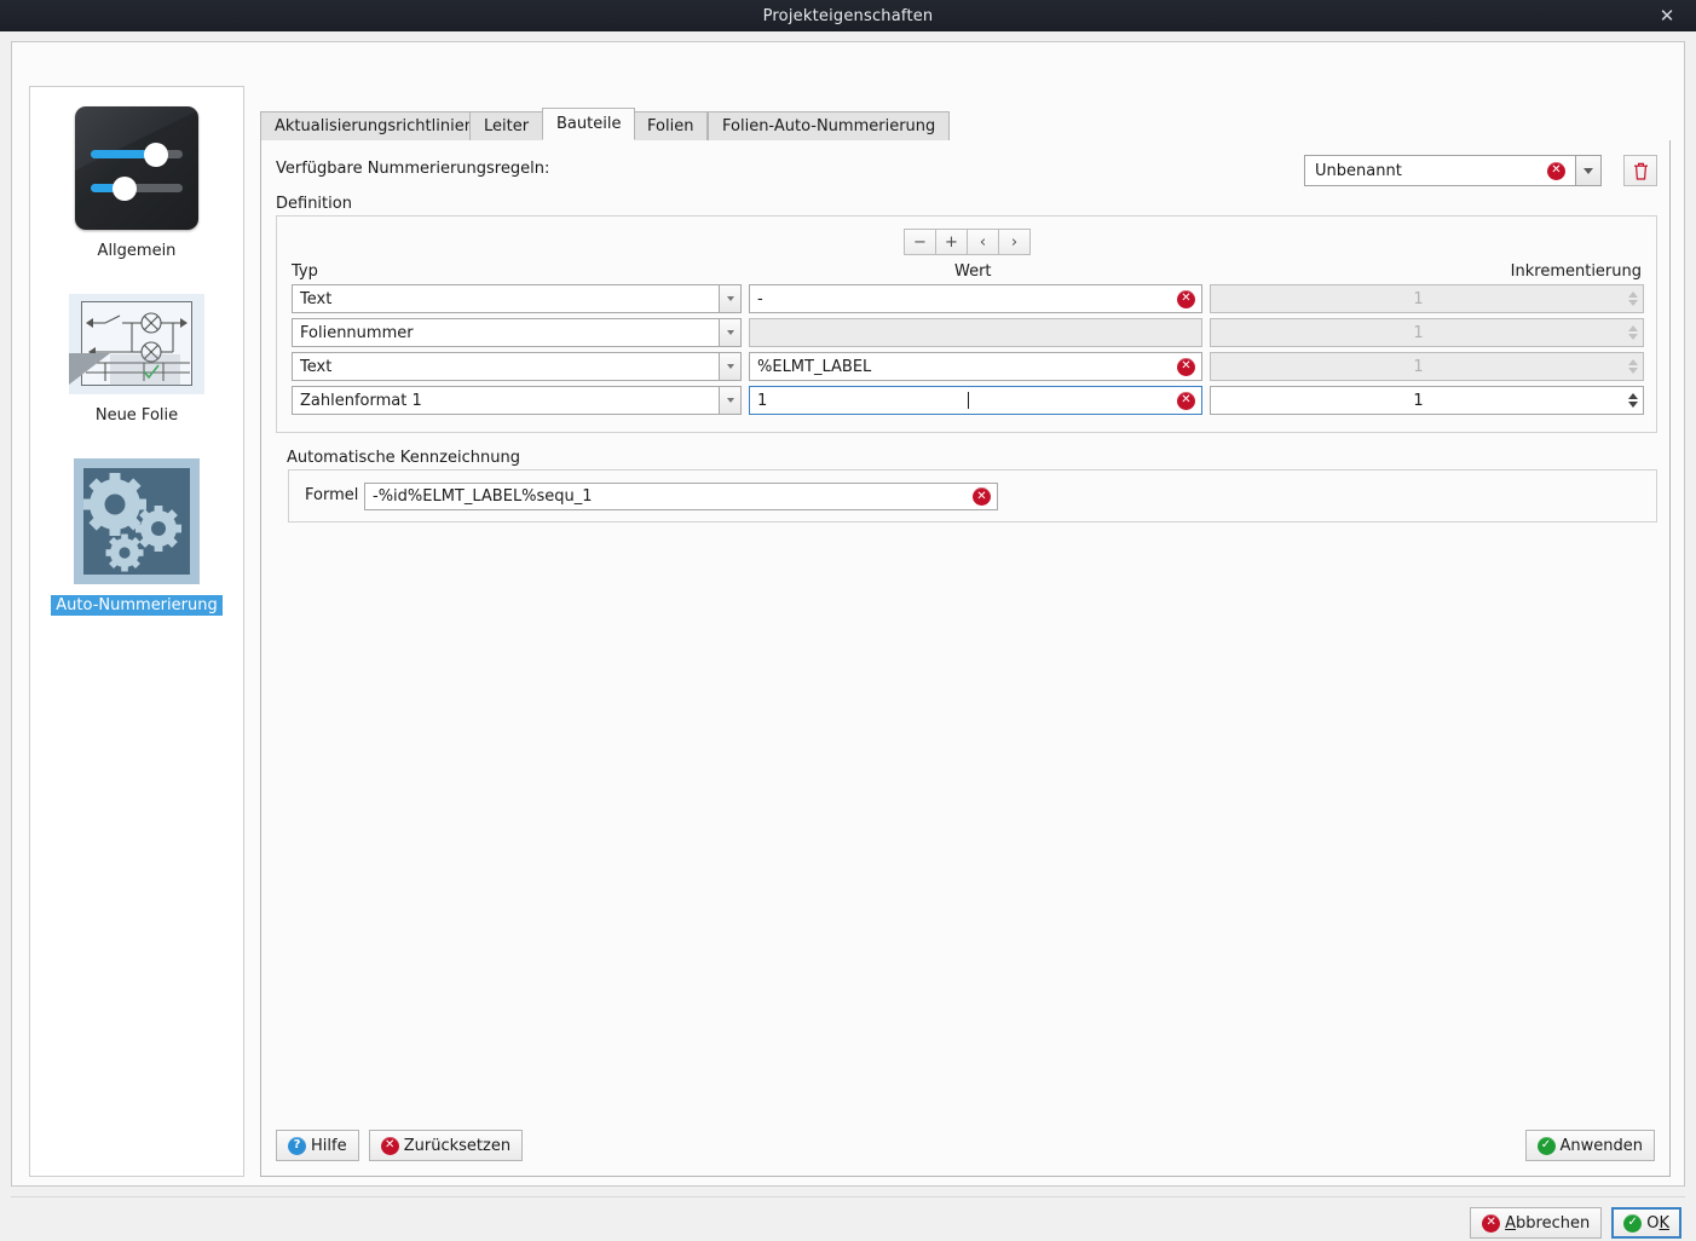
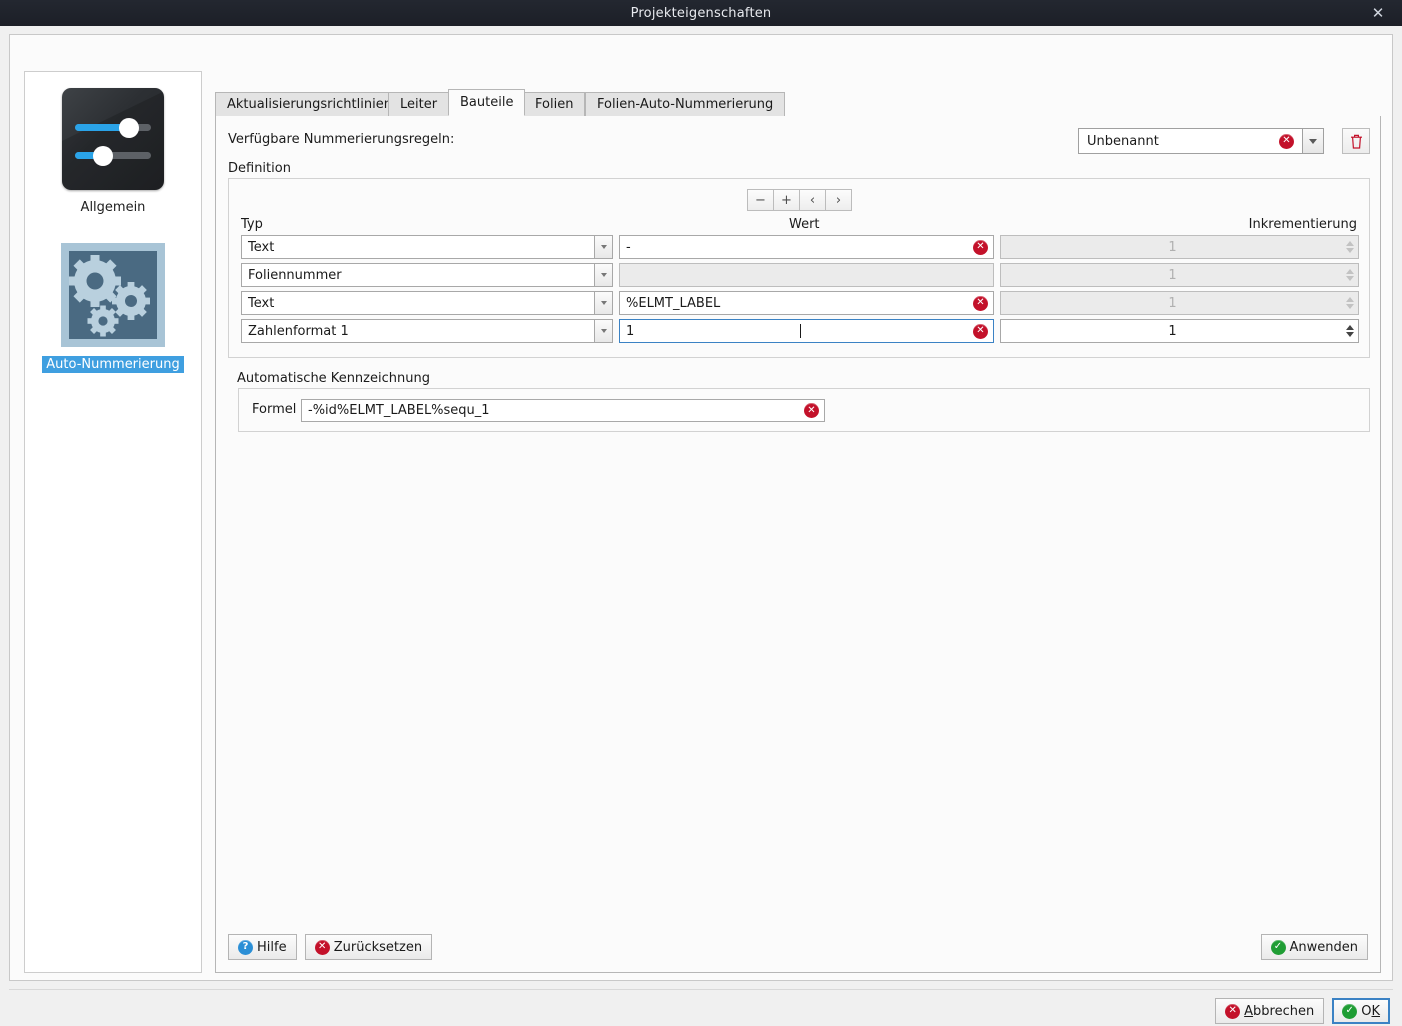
  Projekteigenschaften
  ✕
  Allgemein
- Neue Folie
  Auto-Nummerierung
  Aktualisierungsrichtlinie
  Leiter
  Bauteile
  Folien
  Folien-Auto-Nummerierung
  Verfügbare Nummerierungsregeln:
  Unbenannt
  ✕
  Definition
  −
  +
  ‹
  ›
  Typ
  Wert
  Inkrementierung
  Text
  -
  ✕
  1
  Foliennummer
  1
  Text
  %ELMT_LABEL
  ✕
  1
  Zahlenformat 1
  1
  ✕
  1
  Automatische Kennzeichnung
  Formel
  -%id%ELMT_LABEL%sequ_1
  ✕
  ?
  Hilfe
  ✕
  Zurücksetzen
  ✓
  Anwenden
  ✕
  Abbrechen
  ✓
  OK
